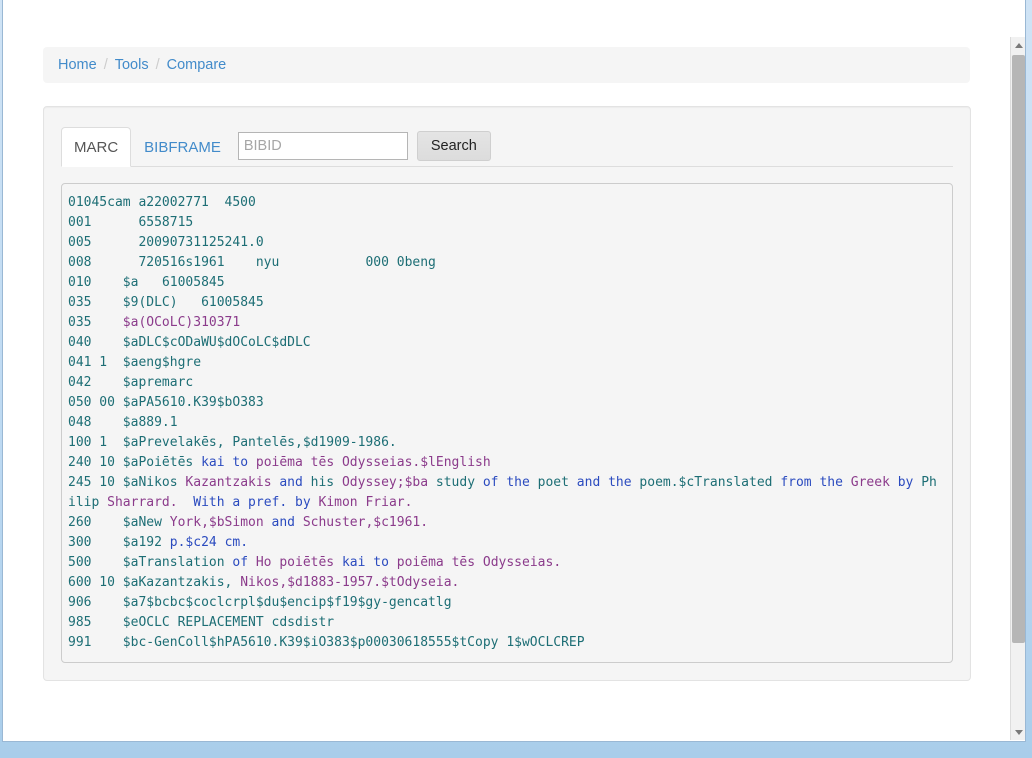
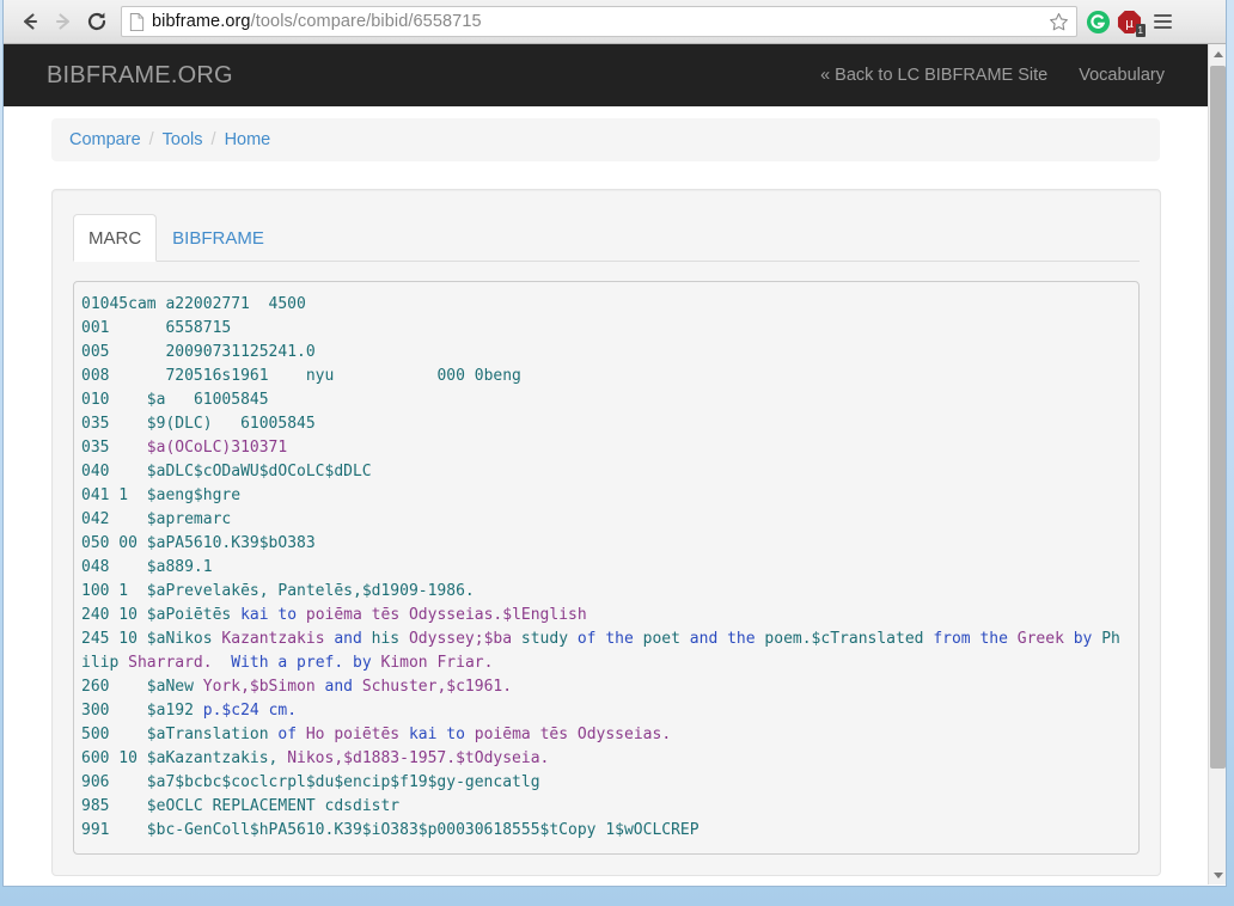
+ bibframe.org/tools/compare/bibid/6558715
+ μ
+ 1
+ BIBFRAME.ORG
+ « Back to LC BIBFRAME Site
+ Vocabulary
- Home
+ Compare
  /
  Tools
  /
- Compare
+ Home
  MARC
  BIBFRAME
- BIBID
- Search
  01045cam a22002771 4500 001 6558715 005 20090731125241.0 008 720516s1961 nyu 000 0beng 010 $a 61005845 035 $9(DLC) 61005845 035 $a(OCoLC)310371 040 $aDLC$cODaWU$dOCoLC$dDLC 041 1 $aeng$hgre 042 $apremarc 050 00 $aPA5610.K39$bO383 048 $a889.1 100 1 $aPrevelakēs, Pantelēs,$d1909-1986. 240 10 $aPoiētēs kai to poiēma tēs Odysseias.$lEnglish 245 10 $aNikos Kazantzakis and his Odyssey;$ba study of the poet and the poem.$cTranslated from the Greek by Philip Sharrard. With a pref. by Kimon Friar. 260 $aNew York,$bSimon and Schuster,$c1961. 300 $a192 p.$c24 cm. 500 $aTranslation of Ho poiētēs kai to poiēma tēs Odysseias. 600 10 $aKazantzakis, Nikos,$d1883-1957.$tOdyseia. 906 $a7$bcbc$coclcrpl$du$encip$f19$gy-gencatlg 985 $eOCLC REPLACEMENT cdsdistr 991 $bc-GenColl$hPA5610.K39$iO383$p00030618555$tCopy 1$wOCLCREP
